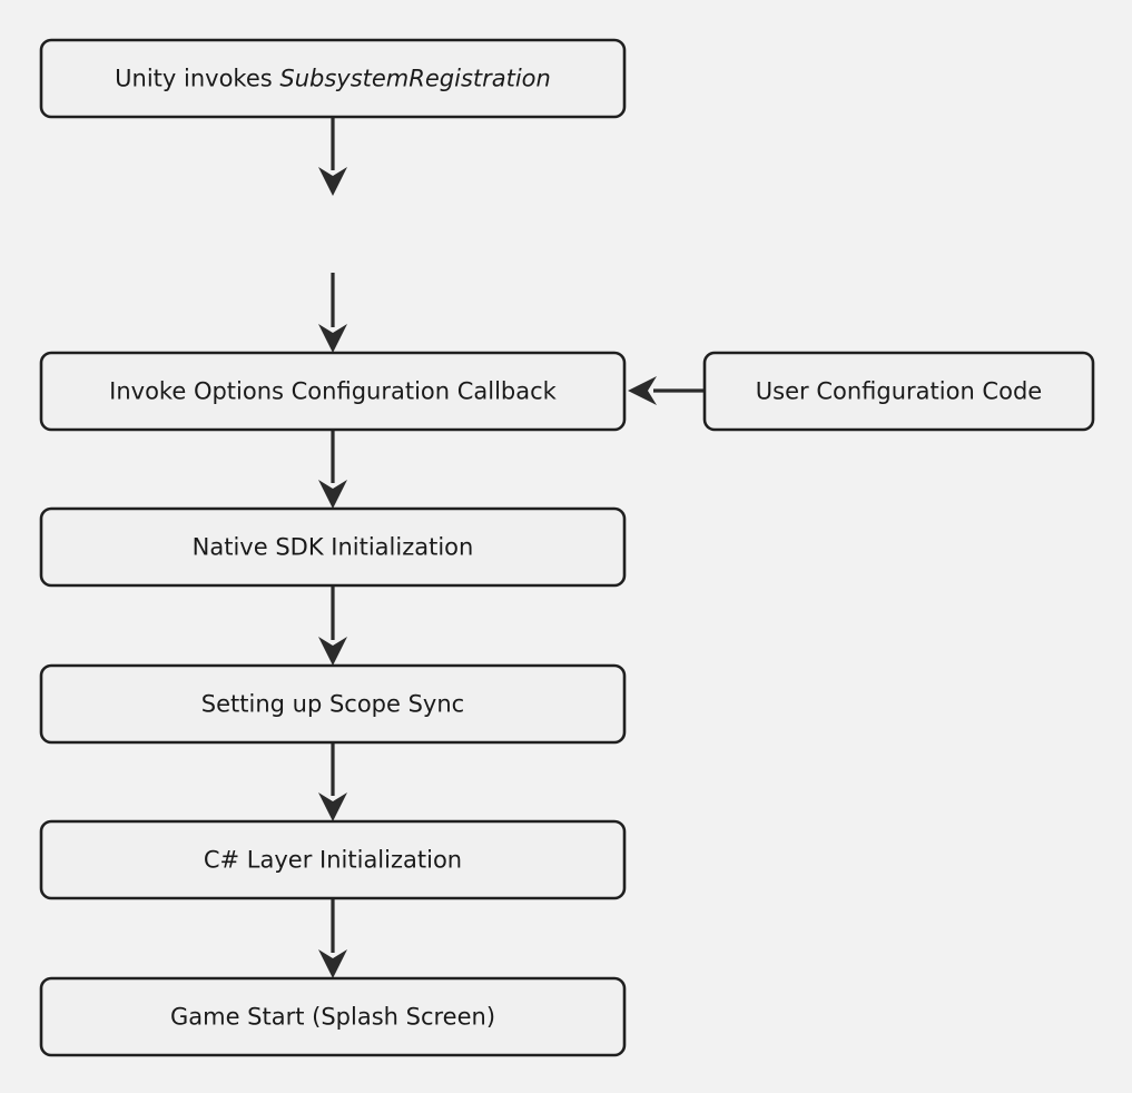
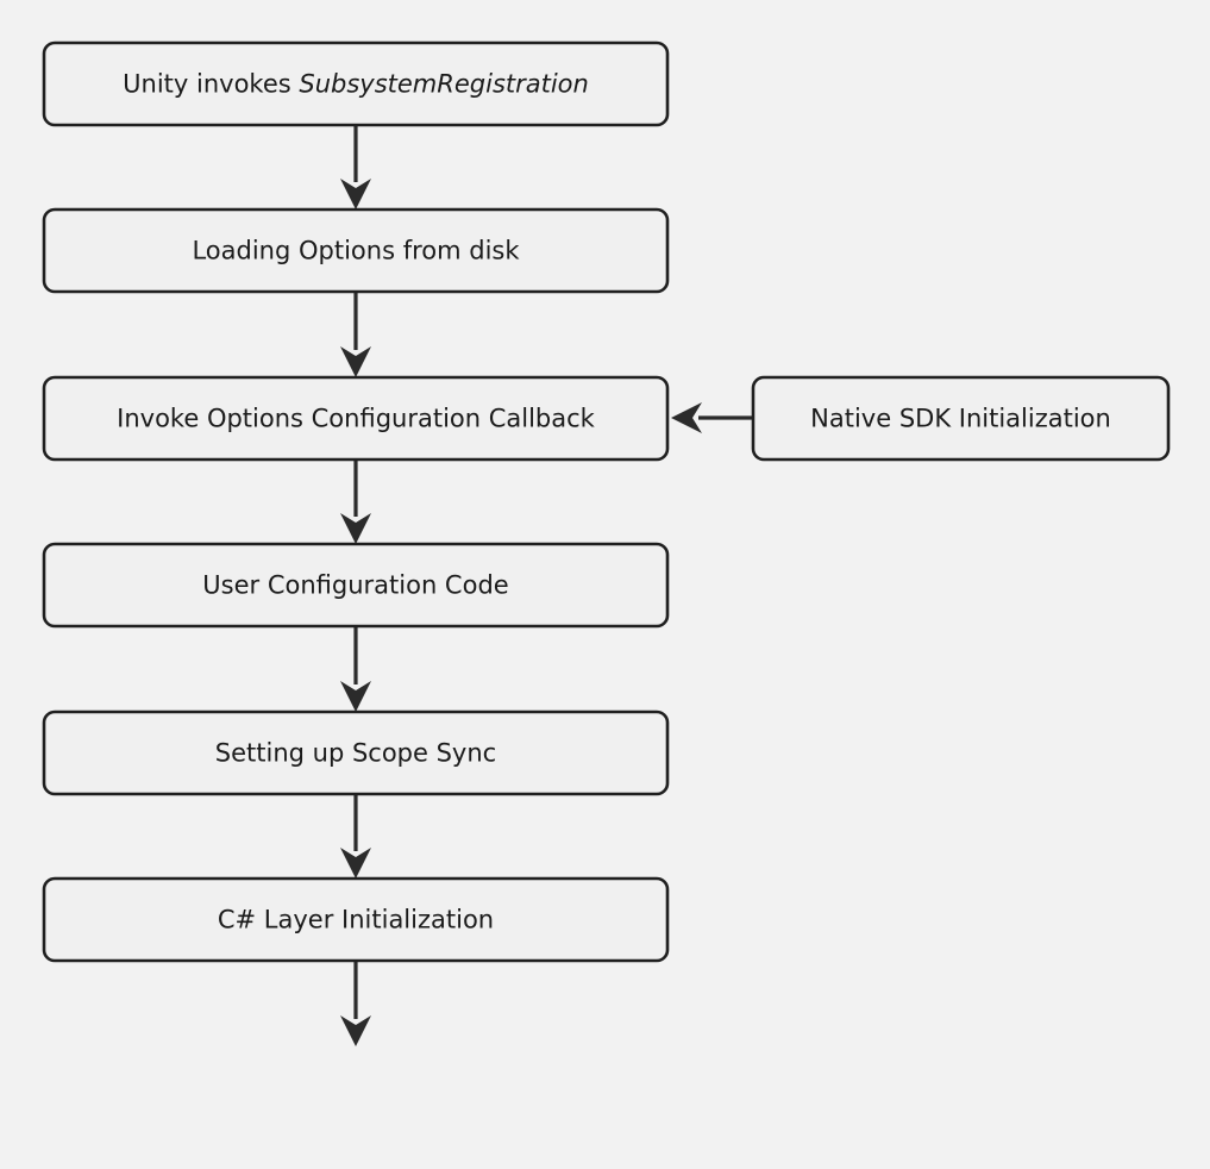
  Unity invokes SubsystemRegistration
+ Loading Options from disk
  Invoke Options Configuration Callback
- Native SDK Initialization
+ User Configuration Code
  Setting up Scope Sync
  C# Layer Initialization
- Game Start (Splash Screen)
- User Configuration Code
+ Native SDK Initialization
